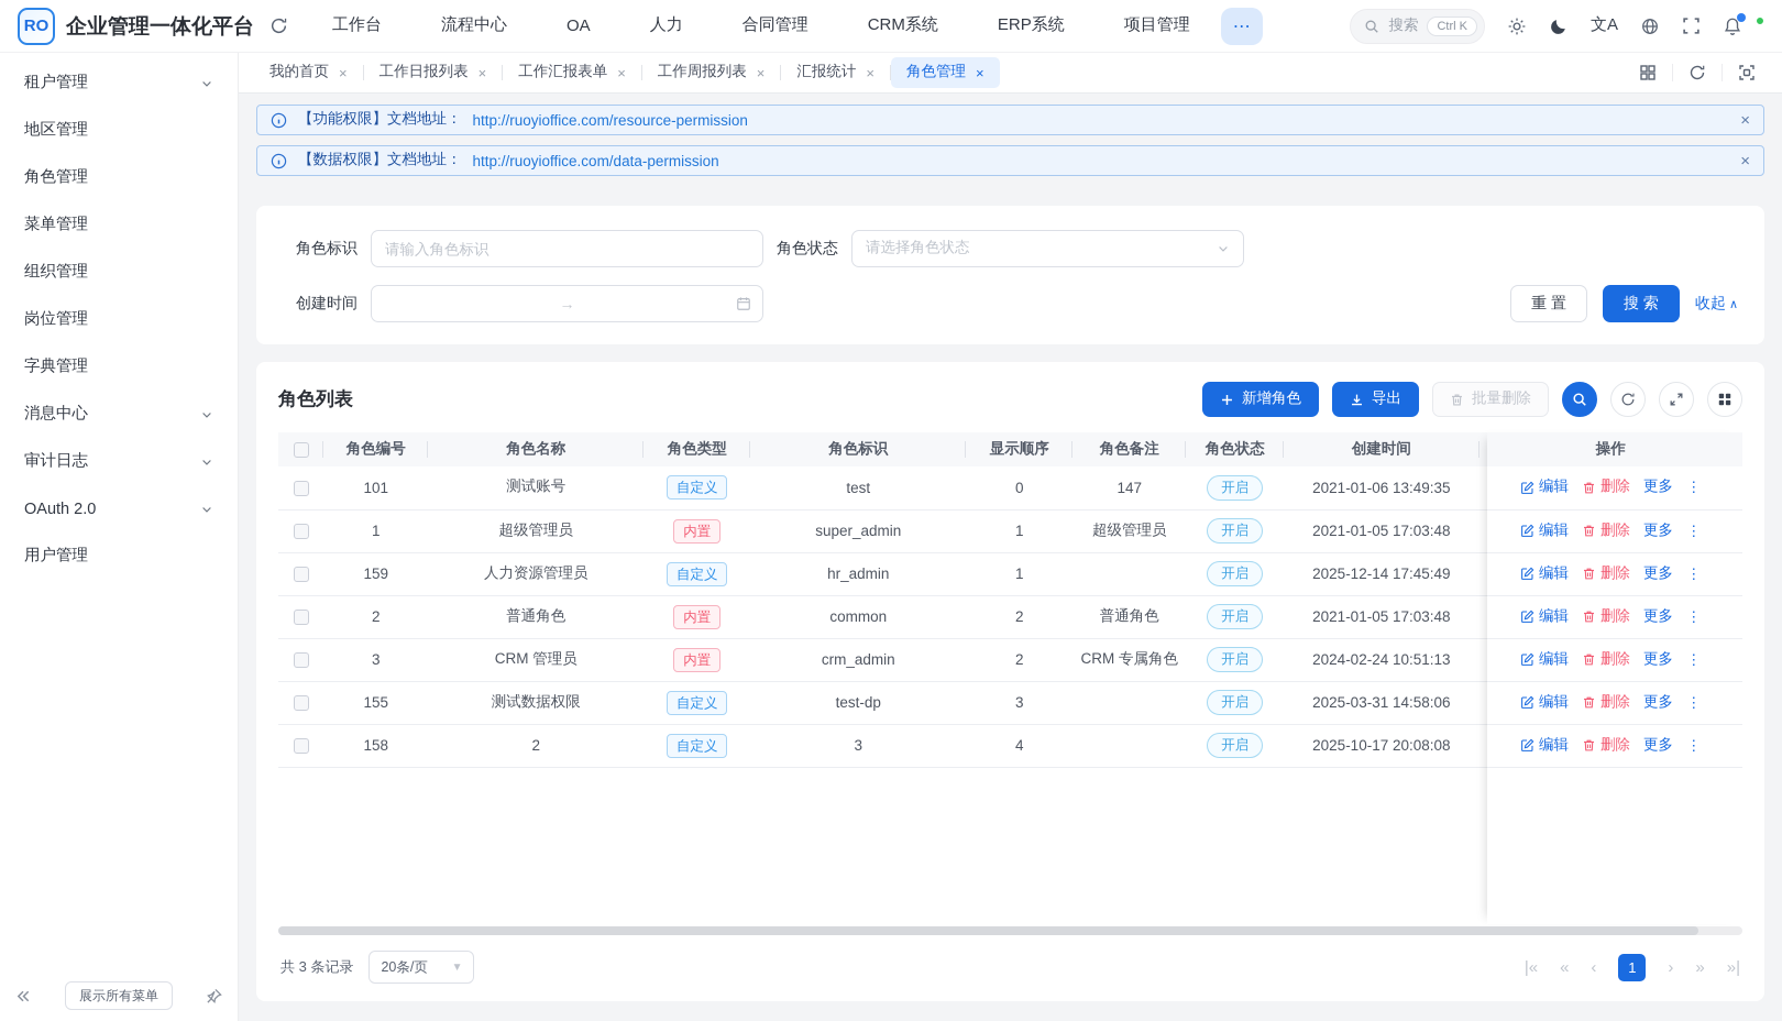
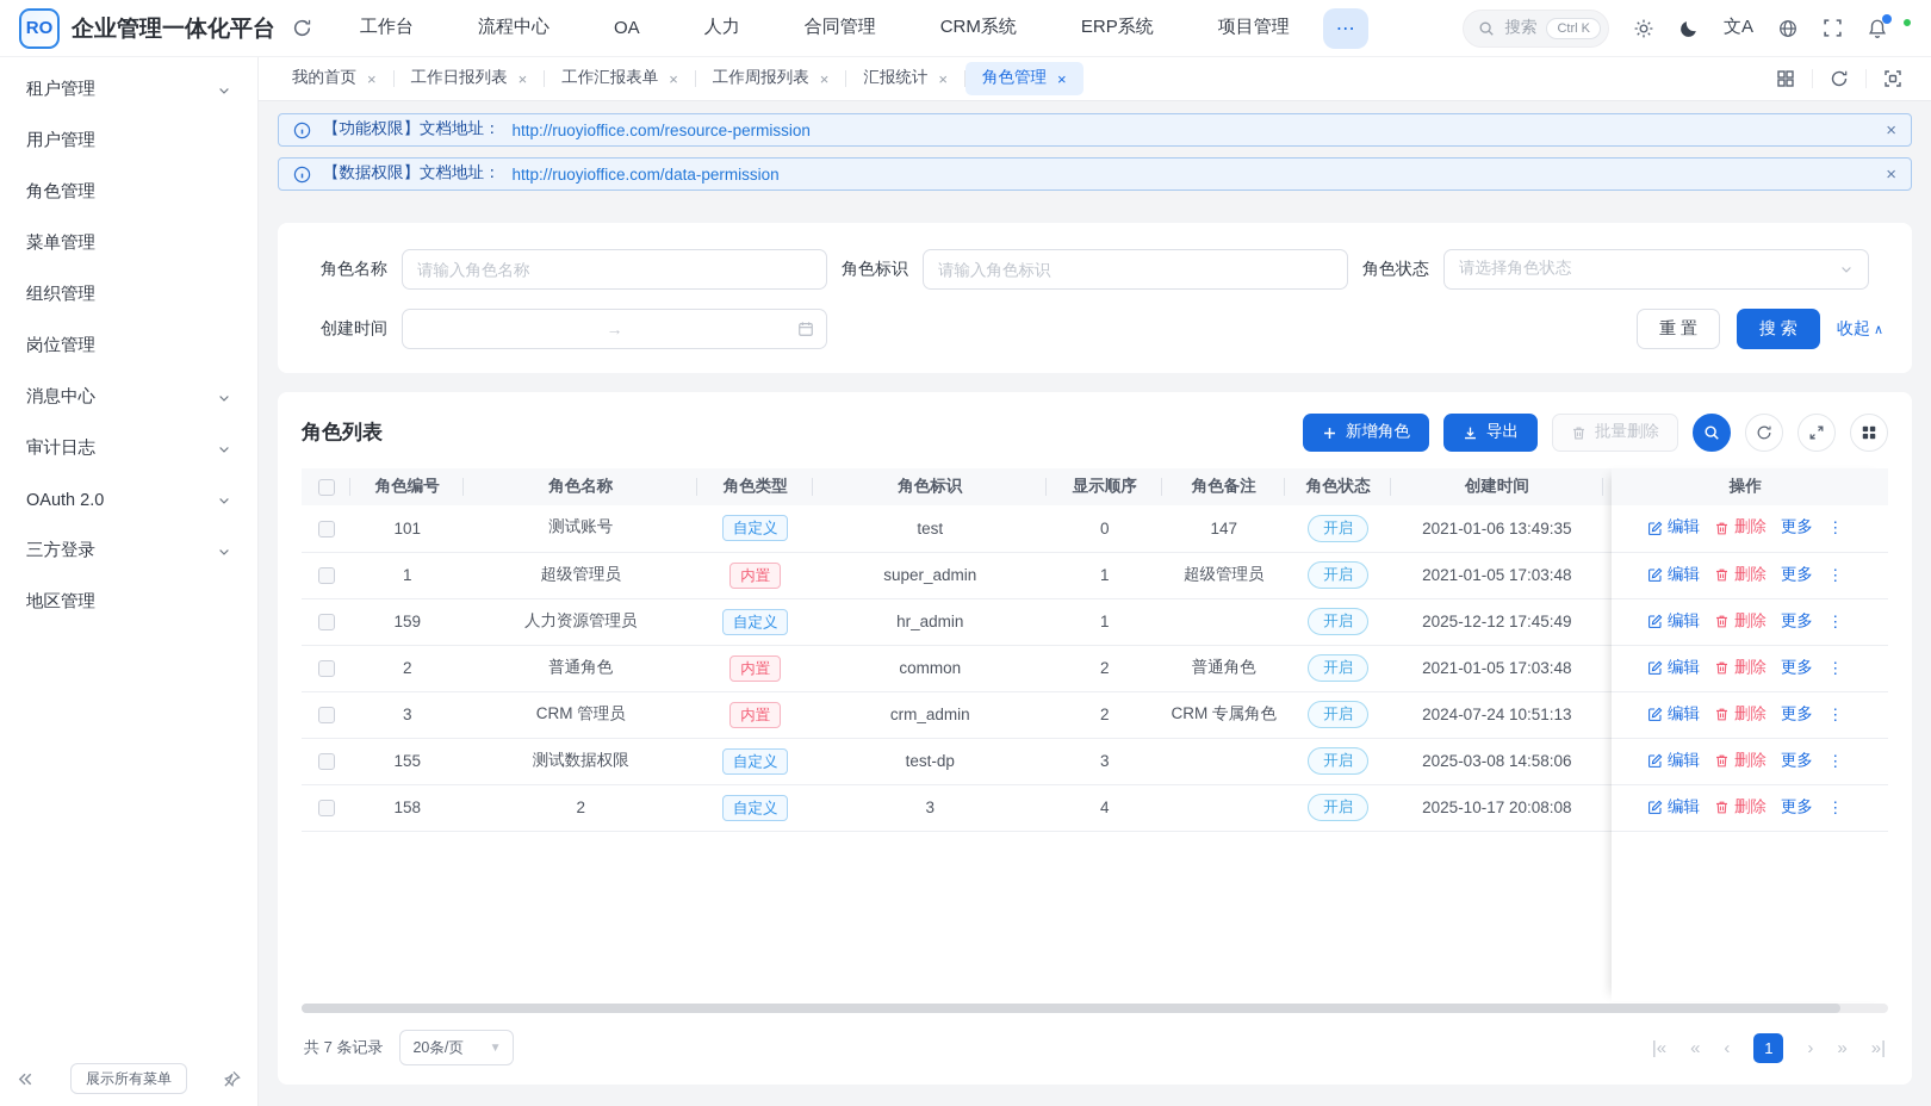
  RO
  企业管理一体化平台
  工作台
  流程中心
  OA
  人力
  合同管理
  CRM系统
  ERP系统
  项目管理
  ⋯
  搜索
  Ctrl K
  文A
  租户管理
- 地区管理
+ 用户管理
  角色管理
  菜单管理
  组织管理
  岗位管理
- 字典管理
  消息中心
  审计日志
  OAuth 2.0
+ 三方登录
- 用户管理
+ 地区管理
  展示所有菜单
  我的首页
  ×
  工作日报列表
  ×
  工作汇报表单
  ×
  工作周报列表
  ×
  汇报统计
  ×
  角色管理
  ×
  【功能权限】文档地址：
  http://ruoyioffice.com/resource-permission
  ×
  【数据权限】文档地址：
  http://ruoyioffice.com/data-permission
  ×
+ 角色名称
+ 请输入角色名称
  角色标识
  请输入角色标识
  角色状态
  请选择角色状态
  创建时间
  →
  重 置
  搜 索
  收起
  ∧
  角色列表
  新增角色
  导出
  批量删除
  	角色编号	角色名称	角色类型	角色标识	显示顺序	角色备注	角色状态	创建时间	操作
  	101	测试账号	自定义	test	0	147	开启	2021-01-06 13:49:35	编辑 删除 更多 ⋮
  	1	超级管理员	内置	super_admin	1	超级管理员	开启	2021-01-05 17:03:48	编辑 删除 更多 ⋮
- 	159	人力资源管理员	自定义	hr_admin	1		开启	2025-12-14 17:45:49	编辑 删除 更多 ⋮
+ 	159	人力资源管理员	自定义	hr_admin	1		开启	2025-12-12 17:45:49	编辑 删除 更多 ⋮
  	2	普通角色	内置	common	2	普通角色	开启	2021-01-05 17:03:48	编辑 删除 更多 ⋮
- 	3	CRM 管理员	内置	crm_admin	2	CRM 专属角色	开启	2024-02-24 10:51:13	编辑 删除 更多 ⋮
+ 	3	CRM 管理员	内置	crm_admin	2	CRM 专属角色	开启	2024-07-24 10:51:13	编辑 删除 更多 ⋮
- 	155	测试数据权限	自定义	test-dp	3		开启	2025-03-31 14:58:06	编辑 删除 更多 ⋮
+ 	155	测试数据权限	自定义	test-dp	3		开启	2025-03-08 14:58:06	编辑 删除 更多 ⋮
  	158	2	自定义	3	4		开启	2025-10-17 20:08:08	编辑 删除 更多 ⋮
- 共 3 条记录
+ 共 7 条记录
  20条/页
  ▼
  |«
  «
  ‹
  1
  ›
  »
  »|
